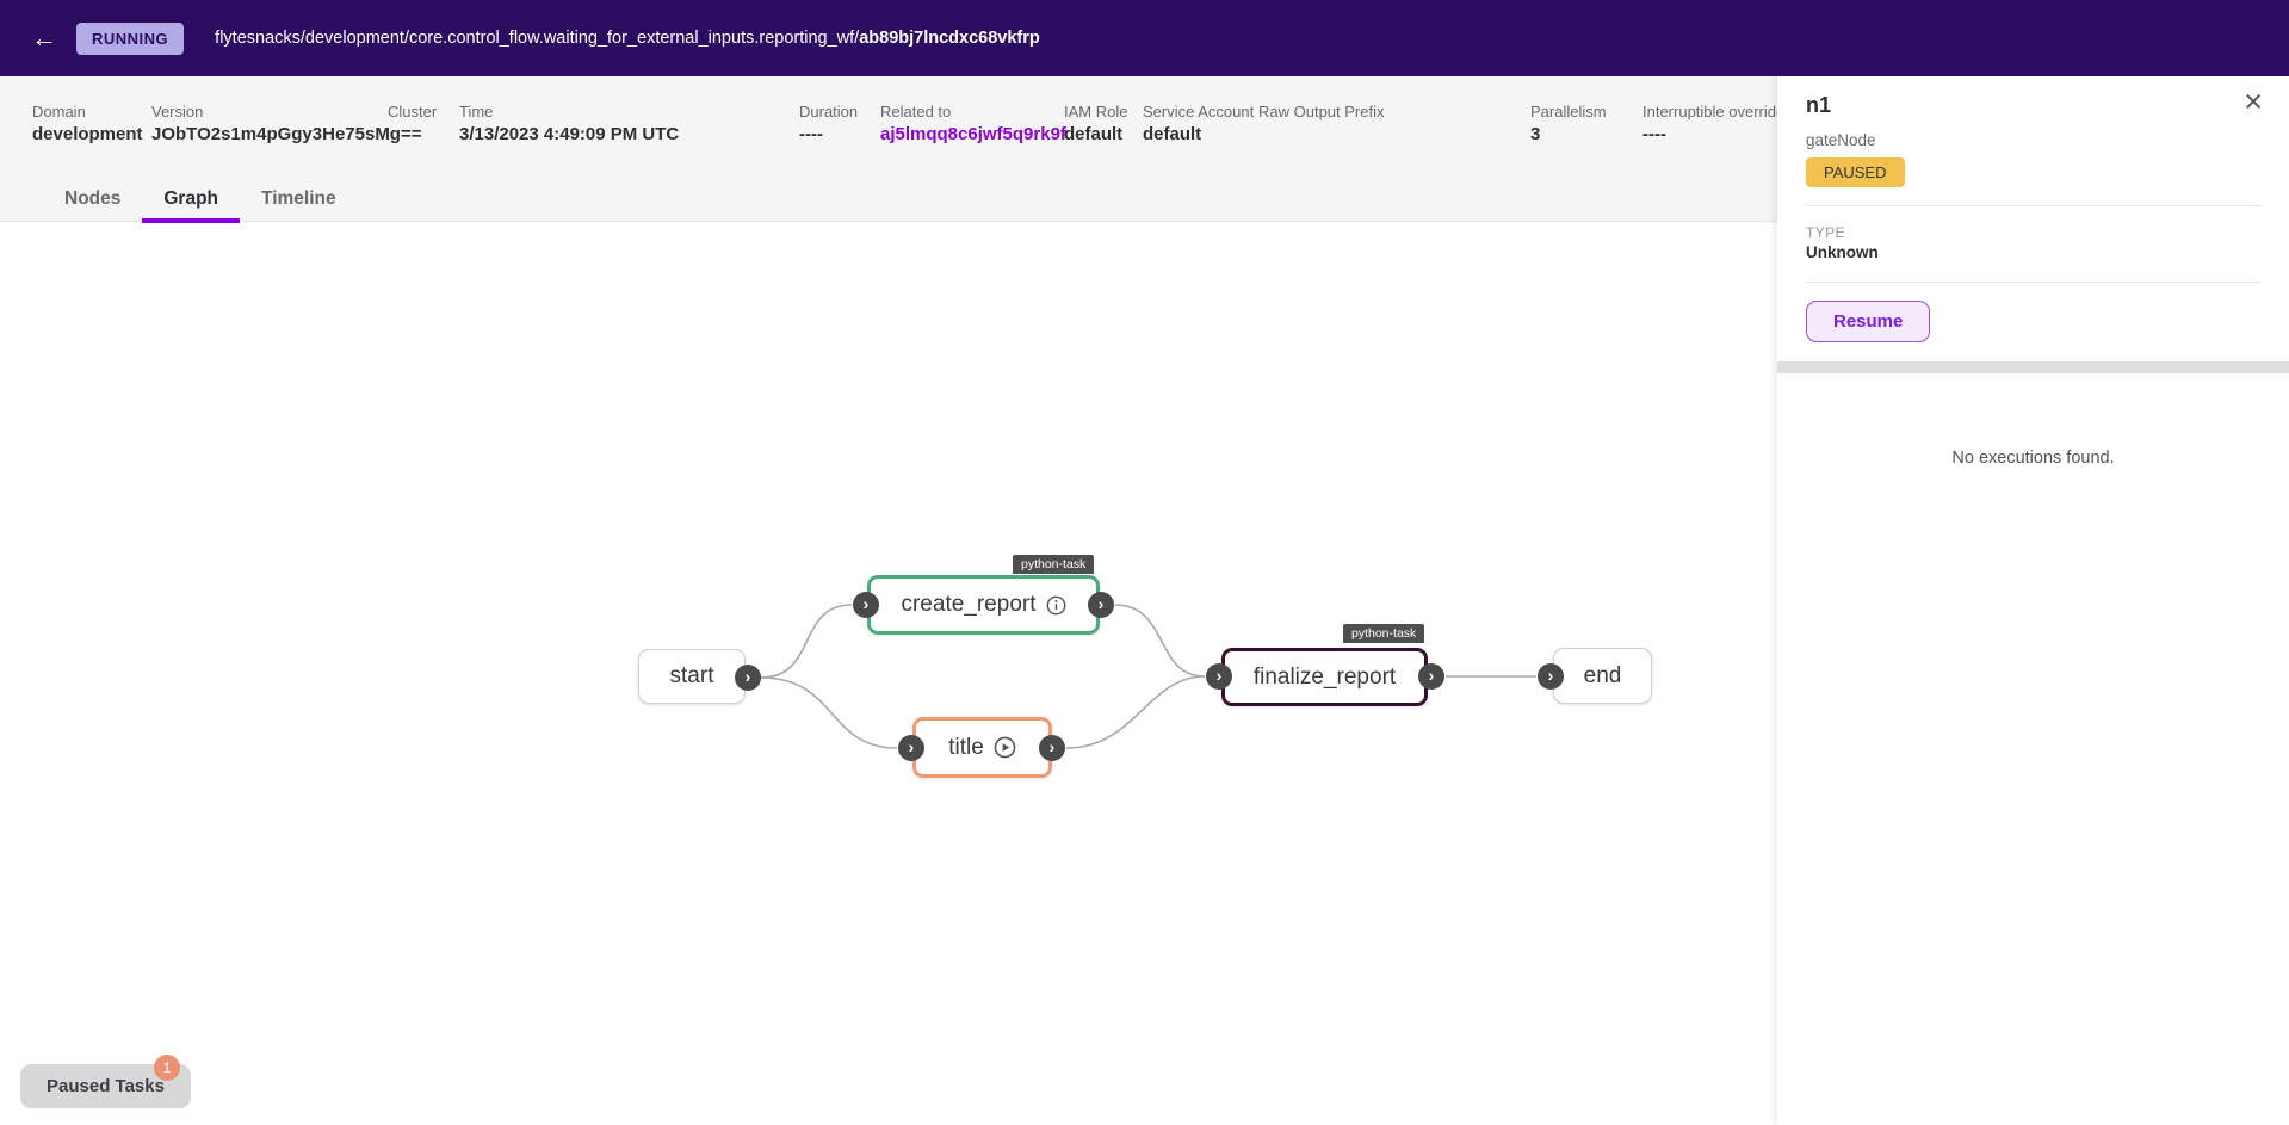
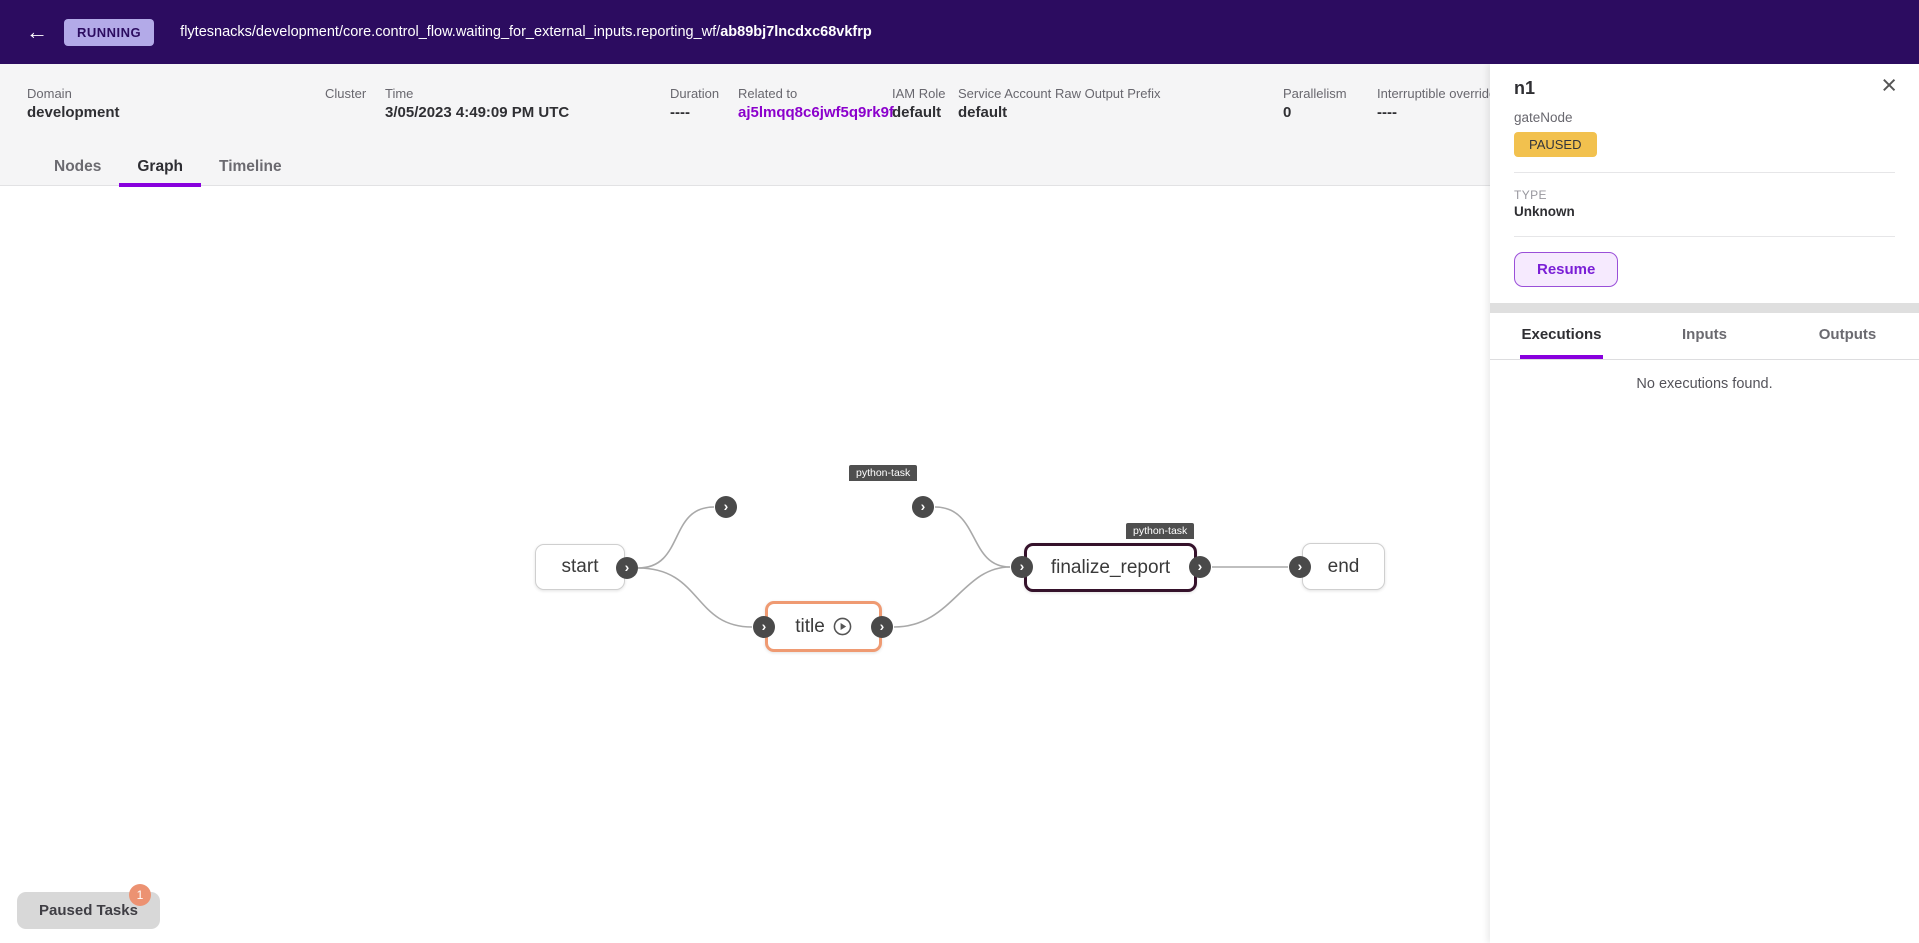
  ←
  RUNNING
  flytesnacks/development/core.control_flow.waiting_for_external_inputs.reporting_wf/ab89bj7lncdxc68vkfrp
  Domain
  development
- Version
- JObTO2s1m4pGgy3He75sMg==
  Cluster
  Time
- 3/13/2023 4:49:09 PM UTC
+ 3/05/2023 4:49:09 PM UTC
  Duration
  ----
  Related to
  aj5lmqq8c6jwf5q9rk9f
  IAM Role
  default
  Service Account
  default
  Raw Output Prefix
  Parallelism
- 3
+ 0
  Interruptible overrid
  ----
  Nodes
  Graph
  Timeline
  start
  python-task
- create_report
  title
  python-task
  finalize_report
  end
  ›
  ›
  ›
  ›
  ›
  ›
  ›
  ›
  n1
  ×
  gateNode
  PAUSED
  TYPE
  Unknown
  Resume
+ Executions
+ Inputs
+ Outputs
  No executions found.
  Paused Tasks
  1
